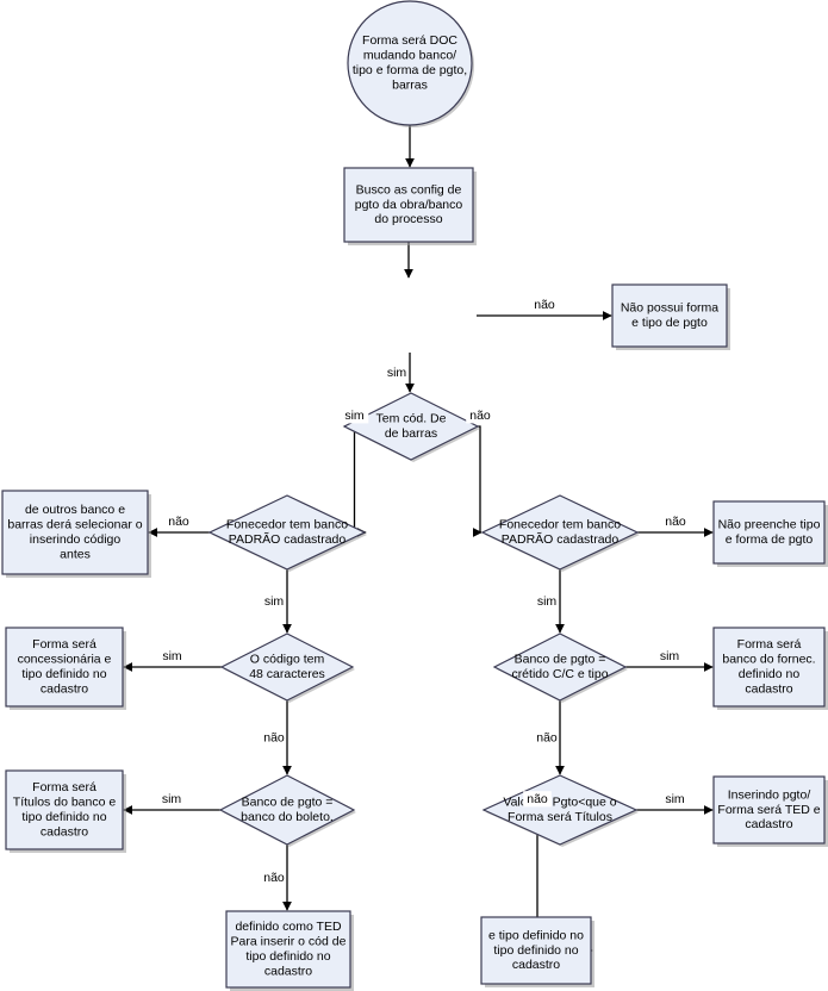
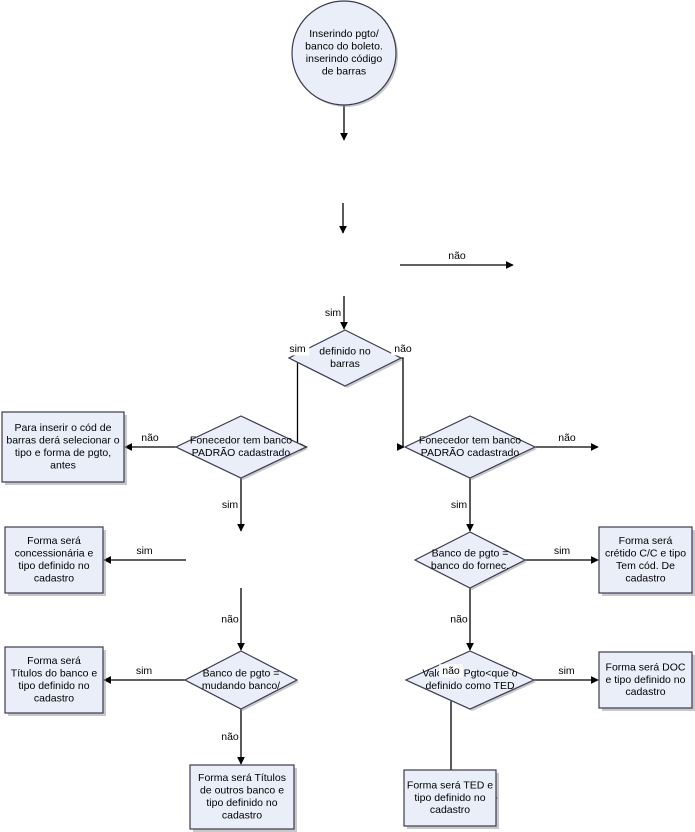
- Forma será DOC
+ Inserindo pgto/
- mudando banco/
+ banco do boleto.
- tipo e forma de pgto,
+ inserindo código
- barras
+ de barras
- Busco as config de
- pgto da obra/banco
- do processo
- Não possui forma
- e tipo de pgto
- Tem cód. De
+ definido no
- de barras
+ barras
  Fonecedor tem banco
  PADRÃO cadastrado
- de outros banco e
+ Para inserir o cód de
  barras derá selecionar o
- inserindo código
+ tipo e forma de pgto,
  antes
  Fonecedor tem banco
  PADRÃO cadastrado
- Não preenche tipo
- e forma de pgto
- O código tem
- 48 caracteres
  Forma será
  concessionária e
  tipo definido no
  cadastro
  Banco de pgto =
- crétido C/C e tipo
+ banco do fornec.
  Forma será
- banco do fornec.
+ crétido C/C e tipo
- definido no
+ Tem cód. De
  cadastro
  Banco de pgto =
- banco do boleto.
+ mudando banco/
  Forma será
  Títulos do banco e
  tipo definido no
  cadastro
  Val Pgto<que o
- Forma será Títulos
+ definido como TED
- Inserindo pgto/
+ Forma será DOC
- Forma será TED e
+ e tipo definido no
  cadastro
- definido como TED
+ Forma será Títulos
- Para inserir o cód de
+ de outros banco e
  tipo definido no
  cadastro
- e tipo definido no
+ Forma será TED e
  tipo definido no
  cadastro
  não
  sim
  sim
  não
  não
  sim
  não
  sim
  sim
  não
  sim
  não
  sim
  não
  sim
  não
